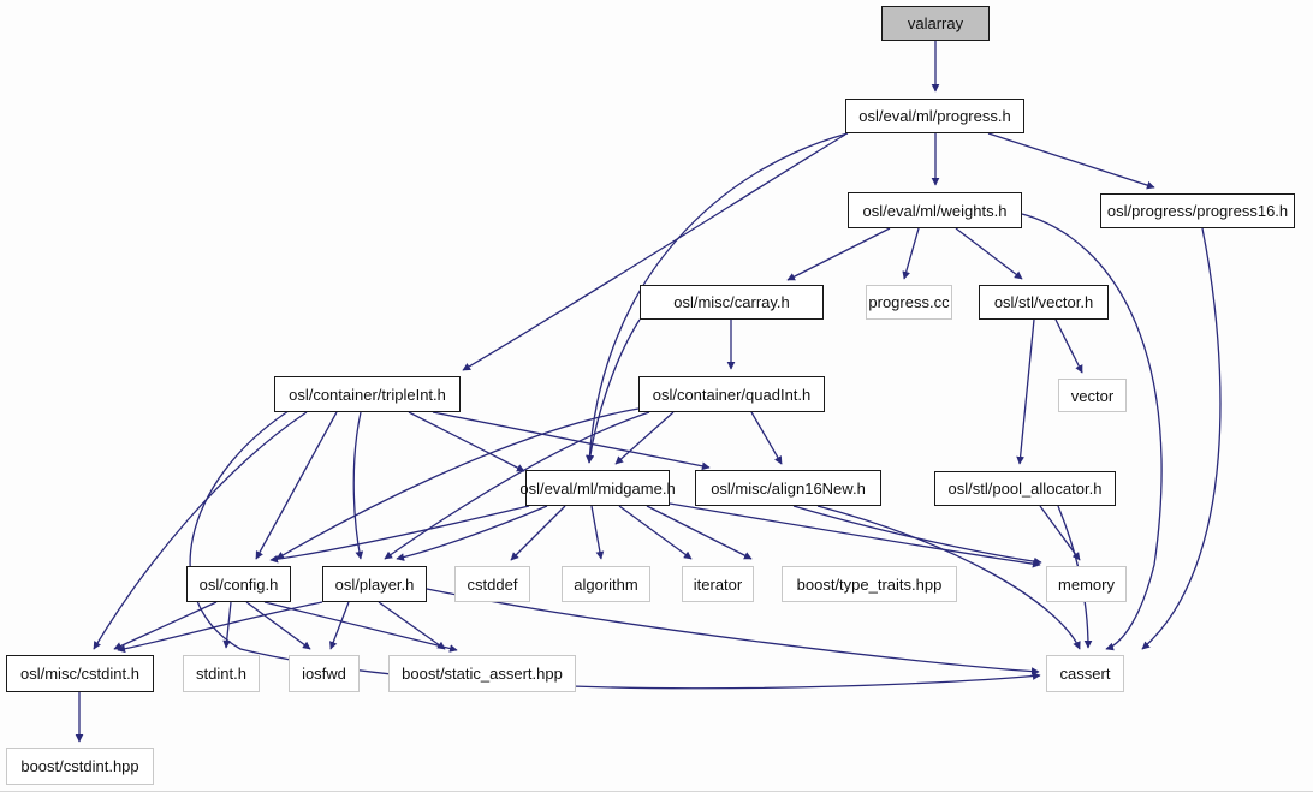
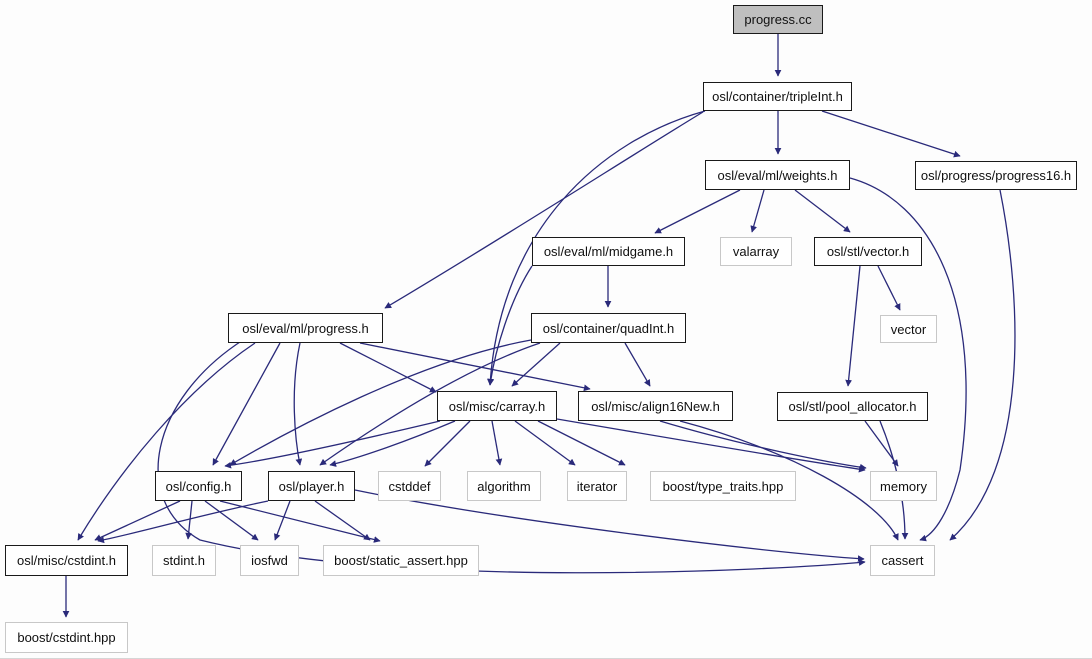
- valarray
+ progress.cc
- osl/eval/ml/progress.h
+ osl/container/tripleInt.h
  osl/eval/ml/weights.h
  osl/progress/progress16.h
- osl/misc/carray.h
+ osl/eval/ml/midgame.h
- progress.cc
+ valarray
  osl/stl/vector.h
- osl/container/tripleInt.h
+ osl/eval/ml/progress.h
  osl/container/quadInt.h
  vector
- osl/eval/ml/midgame.h
+ osl/misc/carray.h
  osl/misc/align16New.h
  osl/stl/pool_allocator.h
  osl/config.h
  osl/player.h
  cstddef
  algorithm
  iterator
  boost/type_traits.hpp
  memory
  osl/misc/cstdint.h
  stdint.h
  iosfwd
  boost/static_assert.hpp
  cassert
  boost/cstdint.hpp
